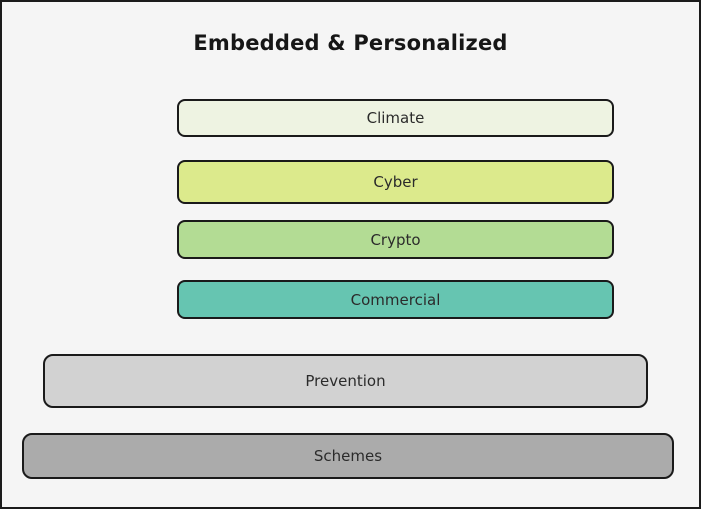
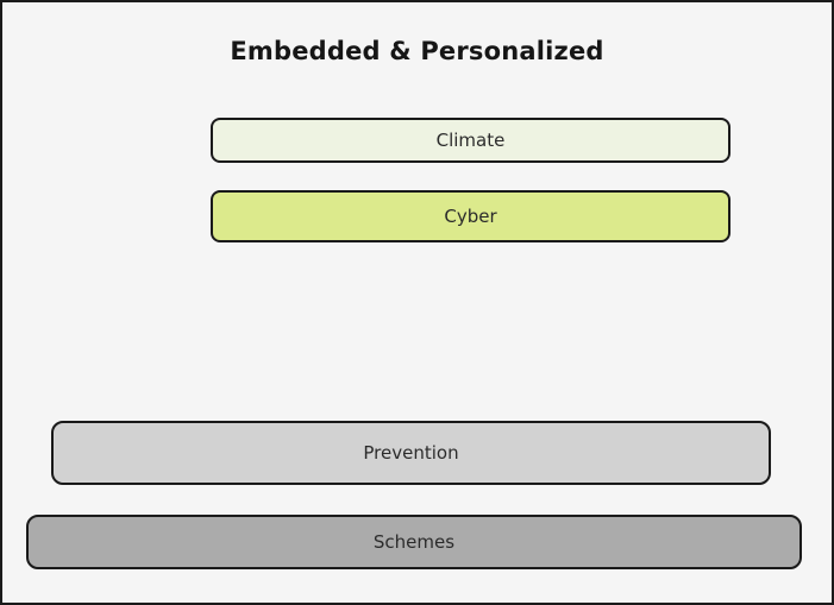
  Embedded & Personalized
  Climate
  Cyber
- Crypto
- Commercial
  Prevention
  Schemes
